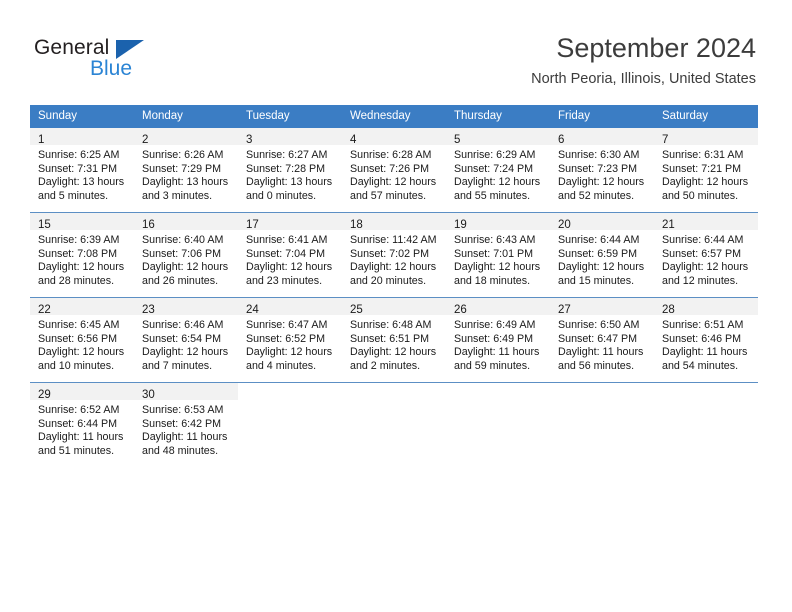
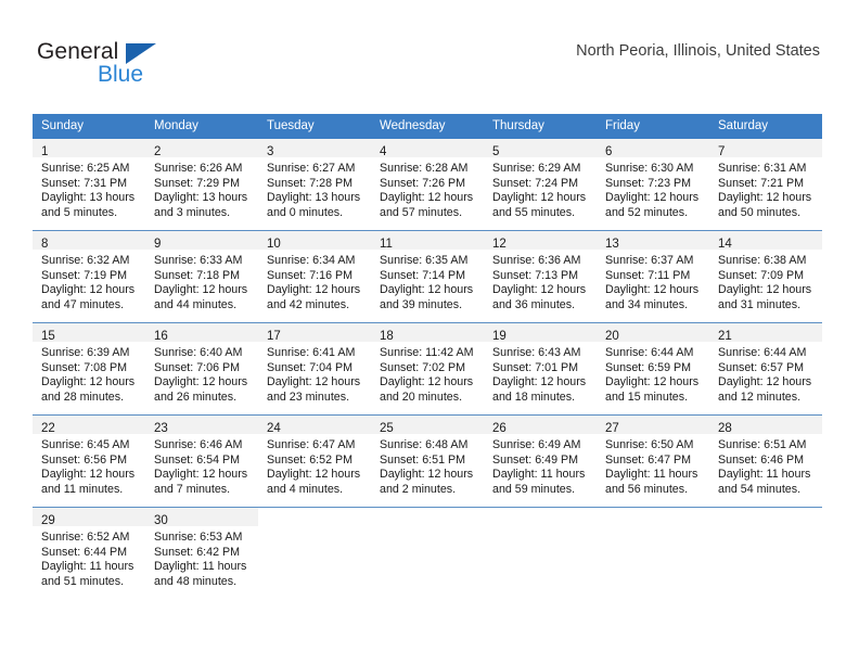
  General
  Blue
- September 2024
  North Peoria, Illinois, United States
  Sunday	Monday	Tuesday	Wednesday	Thursday	Friday	Saturday
  1Sunrise: 6:25 AMSunset: 7:31 PMDaylight: 13 hoursand 5 minutes.	2Sunrise: 6:26 AMSunset: 7:29 PMDaylight: 13 hoursand 3 minutes.	3Sunrise: 6:27 AMSunset: 7:28 PMDaylight: 13 hoursand 0 minutes.	4Sunrise: 6:28 AMSunset: 7:26 PMDaylight: 12 hoursand 57 minutes.	5Sunrise: 6:29 AMSunset: 7:24 PMDaylight: 12 hoursand 55 minutes.	6Sunrise: 6:30 AMSunset: 7:23 PMDaylight: 12 hoursand 52 minutes.	7Sunrise: 6:31 AMSunset: 7:21 PMDaylight: 12 hoursand 50 minutes.
+ 8Sunrise: 6:32 AMSunset: 7:19 PMDaylight: 12 hoursand 47 minutes.	9Sunrise: 6:33 AMSunset: 7:18 PMDaylight: 12 hoursand 44 minutes.	10Sunrise: 6:34 AMSunset: 7:16 PMDaylight: 12 hoursand 42 minutes.	11Sunrise: 6:35 AMSunset: 7:14 PMDaylight: 12 hoursand 39 minutes.	12Sunrise: 6:36 AMSunset: 7:13 PMDaylight: 12 hoursand 36 minutes.	13Sunrise: 6:37 AMSunset: 7:11 PMDaylight: 12 hoursand 34 minutes.	14Sunrise: 6:38 AMSunset: 7:09 PMDaylight: 12 hoursand 31 minutes.
  15Sunrise: 6:39 AMSunset: 7:08 PMDaylight: 12 hoursand 28 minutes.	16Sunrise: 6:40 AMSunset: 7:06 PMDaylight: 12 hoursand 26 minutes.	17Sunrise: 6:41 AMSunset: 7:04 PMDaylight: 12 hoursand 23 minutes.	18Sunrise: 11:42 AMSunset: 7:02 PMDaylight: 12 hoursand 20 minutes.	19Sunrise: 6:43 AMSunset: 7:01 PMDaylight: 12 hoursand 18 minutes.	20Sunrise: 6:44 AMSunset: 6:59 PMDaylight: 12 hoursand 15 minutes.	21Sunrise: 6:44 AMSunset: 6:57 PMDaylight: 12 hoursand 12 minutes.
- 22Sunrise: 6:45 AMSunset: 6:56 PMDaylight: 12 hoursand 10 minutes.	23Sunrise: 6:46 AMSunset: 6:54 PMDaylight: 12 hoursand 7 minutes.	24Sunrise: 6:47 AMSunset: 6:52 PMDaylight: 12 hoursand 4 minutes.	25Sunrise: 6:48 AMSunset: 6:51 PMDaylight: 12 hoursand 2 minutes.	26Sunrise: 6:49 AMSunset: 6:49 PMDaylight: 11 hoursand 59 minutes.	27Sunrise: 6:50 AMSunset: 6:47 PMDaylight: 11 hoursand 56 minutes.	28Sunrise: 6:51 AMSunset: 6:46 PMDaylight: 11 hoursand 54 minutes.
+ 22Sunrise: 6:45 AMSunset: 6:56 PMDaylight: 12 hoursand 11 minutes.	23Sunrise: 6:46 AMSunset: 6:54 PMDaylight: 12 hoursand 7 minutes.	24Sunrise: 6:47 AMSunset: 6:52 PMDaylight: 12 hoursand 4 minutes.	25Sunrise: 6:48 AMSunset: 6:51 PMDaylight: 12 hoursand 2 minutes.	26Sunrise: 6:49 AMSunset: 6:49 PMDaylight: 11 hoursand 59 minutes.	27Sunrise: 6:50 AMSunset: 6:47 PMDaylight: 11 hoursand 56 minutes.	28Sunrise: 6:51 AMSunset: 6:46 PMDaylight: 11 hoursand 54 minutes.
  29Sunrise: 6:52 AMSunset: 6:44 PMDaylight: 11 hoursand 51 minutes.	30Sunrise: 6:53 AMSunset: 6:42 PMDaylight: 11 hoursand 48 minutes.
